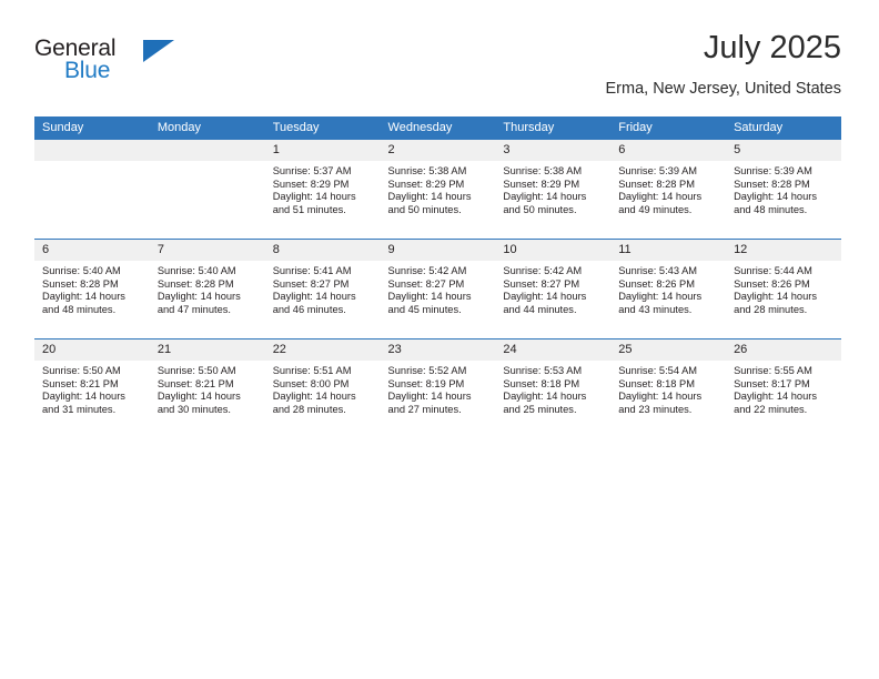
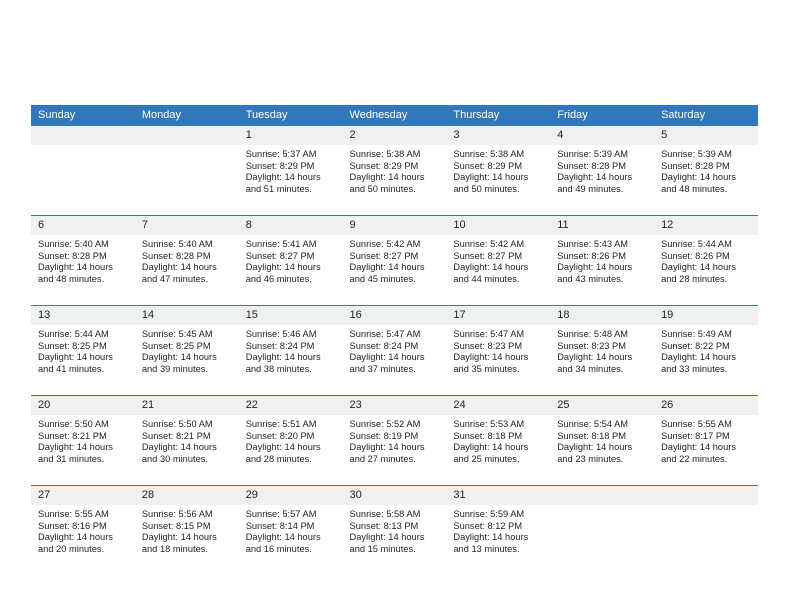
- General
- Blue
- July 2025
- Erma, New Jersey, United States
  Sunday	Monday	Tuesday	Wednesday	Thursday	Friday	Saturday
- 		1 Sunrise: 5:37 AM Sunset: 8:29 PM Daylight: 14 hours and 51 minutes.	2 Sunrise: 5:38 AM Sunset: 8:29 PM Daylight: 14 hours and 50 minutes.	3 Sunrise: 5:38 AM Sunset: 8:29 PM Daylight: 14 hours and 50 minutes.	6 Sunrise: 5:39 AM Sunset: 8:28 PM Daylight: 14 hours and 49 minutes.	5 Sunrise: 5:39 AM Sunset: 8:28 PM Daylight: 14 hours and 48 minutes.
+ 		1 Sunrise: 5:37 AM Sunset: 8:29 PM Daylight: 14 hours and 51 minutes.	2 Sunrise: 5:38 AM Sunset: 8:29 PM Daylight: 14 hours and 50 minutes.	3 Sunrise: 5:38 AM Sunset: 8:29 PM Daylight: 14 hours and 50 minutes.	4 Sunrise: 5:39 AM Sunset: 8:28 PM Daylight: 14 hours and 49 minutes.	5 Sunrise: 5:39 AM Sunset: 8:28 PM Daylight: 14 hours and 48 minutes.
  6 Sunrise: 5:40 AM Sunset: 8:28 PM Daylight: 14 hours and 48 minutes.	7 Sunrise: 5:40 AM Sunset: 8:28 PM Daylight: 14 hours and 47 minutes.	8 Sunrise: 5:41 AM Sunset: 8:27 PM Daylight: 14 hours and 46 minutes.	9 Sunrise: 5:42 AM Sunset: 8:27 PM Daylight: 14 hours and 45 minutes.	10 Sunrise: 5:42 AM Sunset: 8:27 PM Daylight: 14 hours and 44 minutes.	11 Sunrise: 5:43 AM Sunset: 8:26 PM Daylight: 14 hours and 43 minutes.	12 Sunrise: 5:44 AM Sunset: 8:26 PM Daylight: 14 hours and 28 minutes.
+ 13 Sunrise: 5:44 AM Sunset: 8:25 PM Daylight: 14 hours and 41 minutes.	14 Sunrise: 5:45 AM Sunset: 8:25 PM Daylight: 14 hours and 39 minutes.	15 Sunrise: 5:46 AM Sunset: 8:24 PM Daylight: 14 hours and 38 minutes.	16 Sunrise: 5:47 AM Sunset: 8:24 PM Daylight: 14 hours and 37 minutes.	17 Sunrise: 5:47 AM Sunset: 8:23 PM Daylight: 14 hours and 35 minutes.	18 Sunrise: 5:48 AM Sunset: 8:23 PM Daylight: 14 hours and 34 minutes.	19 Sunrise: 5:49 AM Sunset: 8:22 PM Daylight: 14 hours and 33 minutes.
- 20 Sunrise: 5:50 AM Sunset: 8:21 PM Daylight: 14 hours and 31 minutes.	21 Sunrise: 5:50 AM Sunset: 8:21 PM Daylight: 14 hours and 30 minutes.	22 Sunrise: 5:51 AM Sunset: 8:00 PM Daylight: 14 hours and 28 minutes.	23 Sunrise: 5:52 AM Sunset: 8:19 PM Daylight: 14 hours and 27 minutes.	24 Sunrise: 5:53 AM Sunset: 8:18 PM Daylight: 14 hours and 25 minutes.	25 Sunrise: 5:54 AM Sunset: 8:18 PM Daylight: 14 hours and 23 minutes.	26 Sunrise: 5:55 AM Sunset: 8:17 PM Daylight: 14 hours and 22 minutes.
+ 20 Sunrise: 5:50 AM Sunset: 8:21 PM Daylight: 14 hours and 31 minutes.	21 Sunrise: 5:50 AM Sunset: 8:21 PM Daylight: 14 hours and 30 minutes.	22 Sunrise: 5:51 AM Sunset: 8:20 PM Daylight: 14 hours and 28 minutes.	23 Sunrise: 5:52 AM Sunset: 8:19 PM Daylight: 14 hours and 27 minutes.	24 Sunrise: 5:53 AM Sunset: 8:18 PM Daylight: 14 hours and 25 minutes.	25 Sunrise: 5:54 AM Sunset: 8:18 PM Daylight: 14 hours and 23 minutes.	26 Sunrise: 5:55 AM Sunset: 8:17 PM Daylight: 14 hours and 22 minutes.
+ 27 Sunrise: 5:55 AM Sunset: 8:16 PM Daylight: 14 hours and 20 minutes.	28 Sunrise: 5:56 AM Sunset: 8:15 PM Daylight: 14 hours and 18 minutes.	29 Sunrise: 5:57 AM Sunset: 8:14 PM Daylight: 14 hours and 16 minutes.	30 Sunrise: 5:58 AM Sunset: 8:13 PM Daylight: 14 hours and 15 minutes.	31 Sunrise: 5:59 AM Sunset: 8:12 PM Daylight: 14 hours and 13 minutes.
